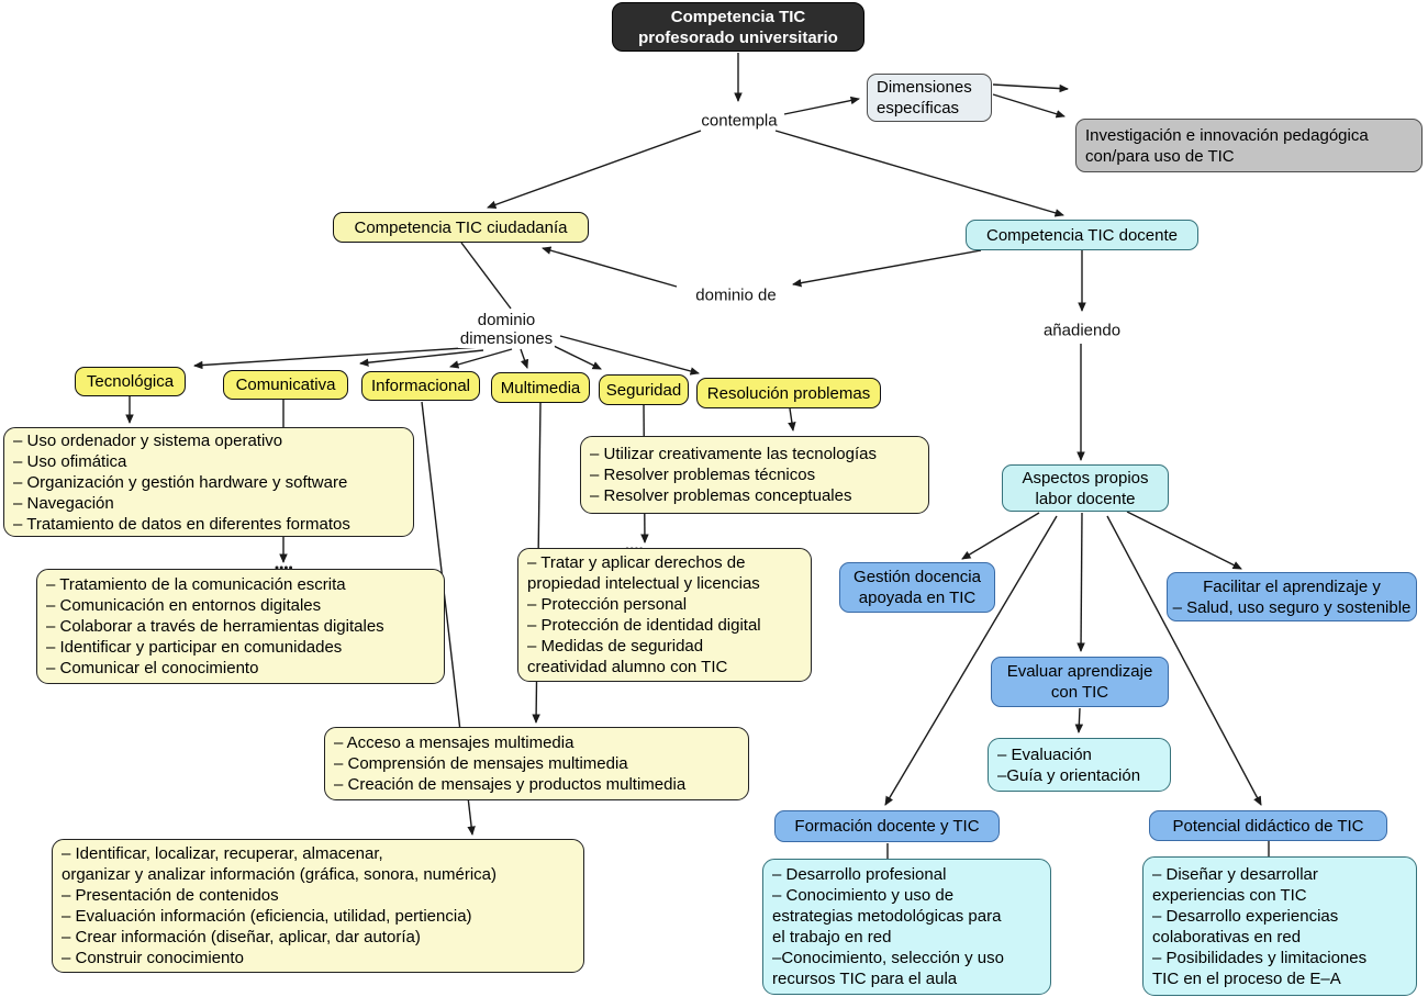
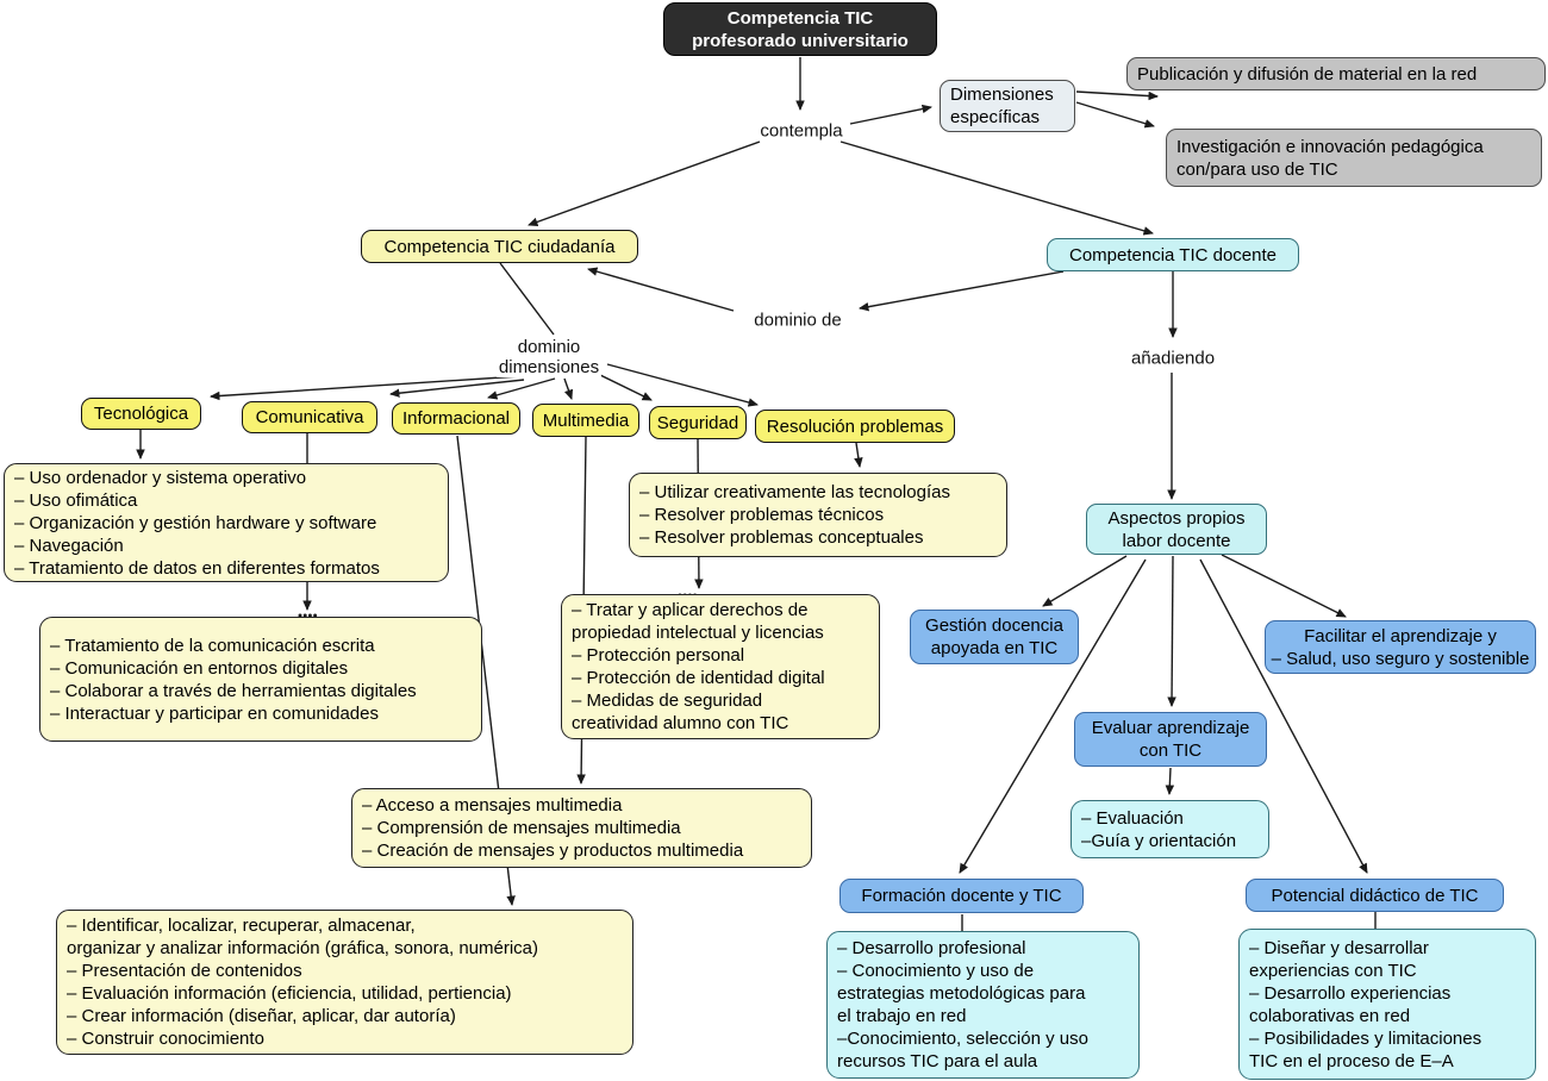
  Competencia TIC
  profesorado universitario
  Dimensiones
  específicas
+ Publicación y difusión de material en la red
  Investigación e innovación pedagógica
  con/para uso de TIC
  Competencia TIC ciudadanía
  Competencia TIC docente
  Tecnológica
  Comunicativa
  Informacional
  Multimedia
  Seguridad
  Resolución problemas
  – Uso ordenador y sistema operativo
  – Uso ofimática
  – Organización y gestión hardware y software
  – Navegación
  – Tratamiento de datos en diferentes formatos
  – Utilizar creativamente las tecnologías
  – Resolver problemas técnicos
  – Resolver problemas conceptuales
  – Tratamiento de la comunicación escrita
  – Comunicación en entornos digitales
  – Colaborar a través de herramientas digitales
- – Identificar y participar en comunidades
+ – Interactuar y participar en comunidades
- – Comunicar el conocimiento
  – Tratar y aplicar derechos de
  propiedad intelectual y licencias
  – Protección personal
  – Protección de identidad digital
  – Medidas de seguridad
  creatividad alumno con TIC
  – Acceso a mensajes multimedia
  – Comprensión de mensajes multimedia
  – Creación de mensajes y productos multimedia
  – Identificar, localizar, recuperar, almacenar,
  organizar y analizar información (gráfica, sonora, numérica)
  – Presentación de contenidos
  – Evaluación información (eficiencia, utilidad, pertiencia)
  – Crear información (diseñar, aplicar, dar autoría)
  – Construir conocimiento
  Aspectos propios
  labor docente
  Gestión docencia
  apoyada en TIC
  Facilitar el aprendizaje y
  – Salud, uso seguro y sostenible
  Evaluar aprendizaje
  con TIC
  – Evaluación
  –Guía y orientación
  Formación docente y TIC
  – Desarrollo profesional
  – Conocimiento y uso de
  estrategias metodológicas para
  el trabajo en red
  –Conocimiento, selección y uso
  recursos TIC para el aula
  Potencial didáctico de TIC
  – Diseñar y desarrollar
  experiencias con TIC
  – Desarrollo experiencias
  colaborativas en red
  – Posibilidades y limitaciones
  TIC en el proceso de E–A
  contempla
  dominio de
  dominio
  dimensiones
  añadiendo
